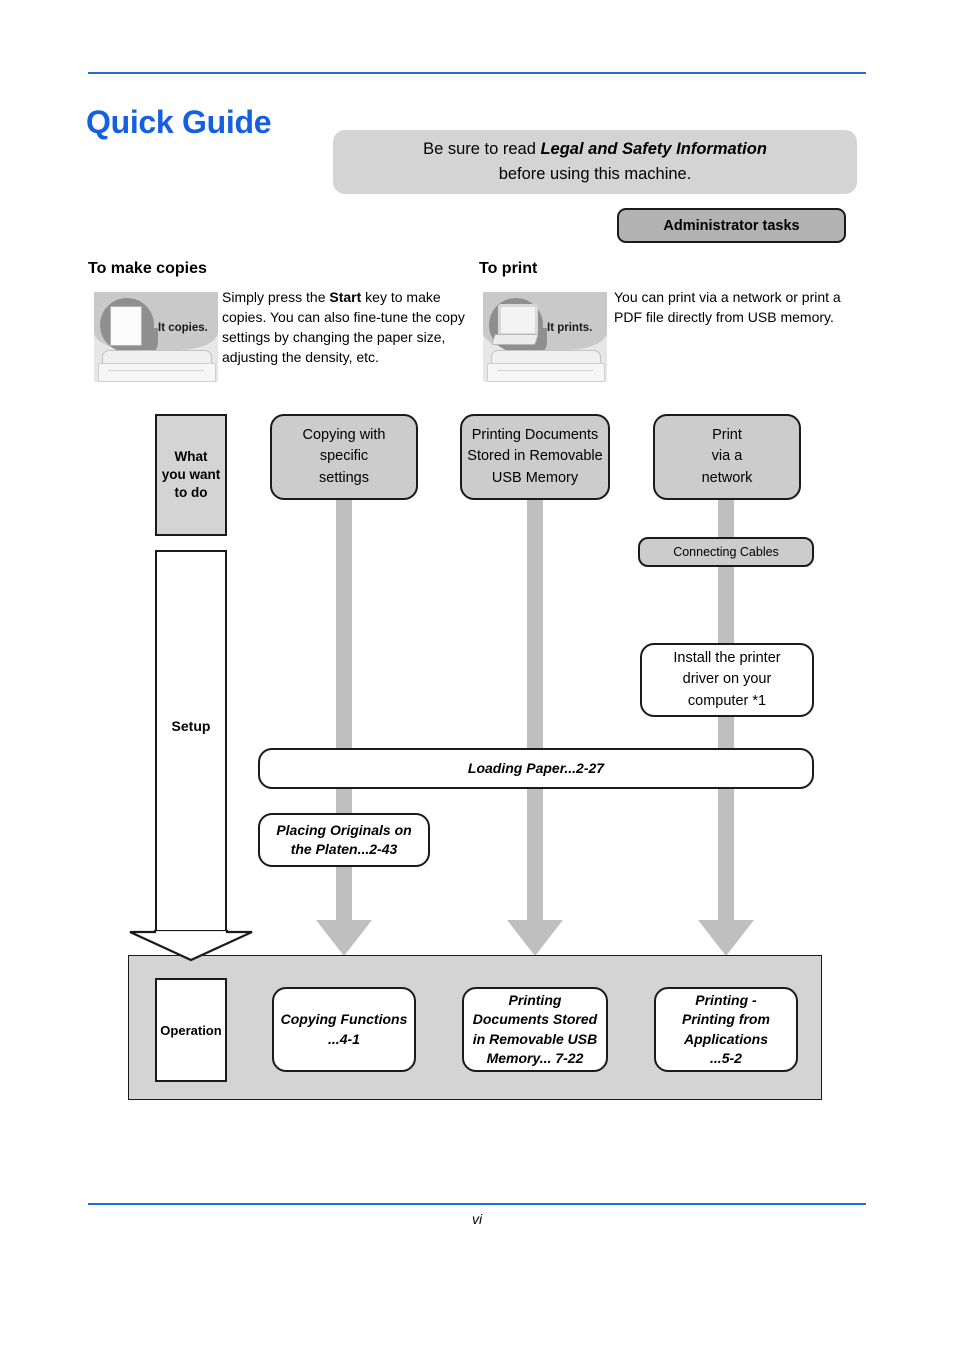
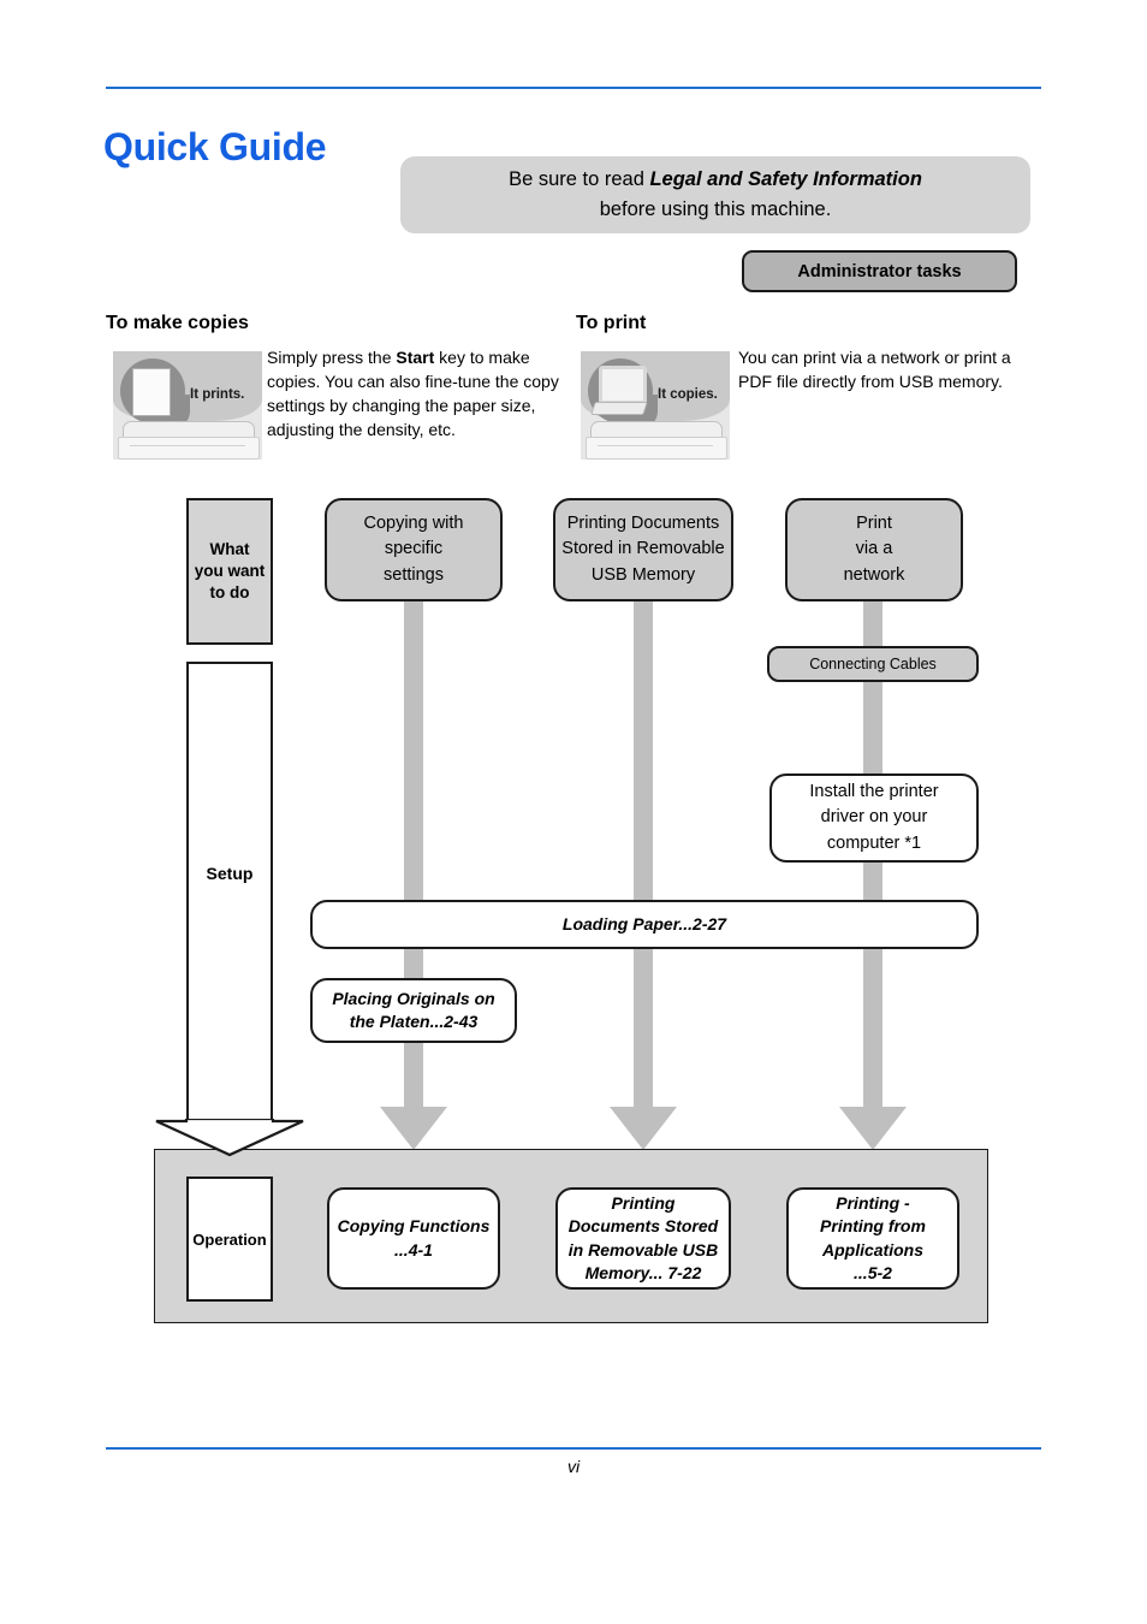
  Quick Guide
  Be sure to read Legal and Safety Information
  before using this machine.
  Administrator tasks
  To make copies
- It copies.
+ It prints.
  Simply press the Start key to make copies. You can also fine-tune the copy settings by changing the paper size, adjusting the density, etc.
  To print
- It prints.
+ It copies.
  You can print via a network or print a PDF file directly from USB memory.
  What
  you want
  to do
  Setup
  Operation
  Copying with
  specific
  settings
  Printing Documents
  Stored in Removable
  USB Memory
  Print
  via a
  network
  Connecting Cables
  Install the printer
  driver on your
  computer *1
  Loading Paper...2-27
  Placing Originals on
  the Platen...2-43
  Copying Functions
  ...4-1
  Printing
  Documents Stored
  in Removable USB
  Memory... 7-22
  Printing -
  Printing from
  Applications
  ...5-2
  vi
